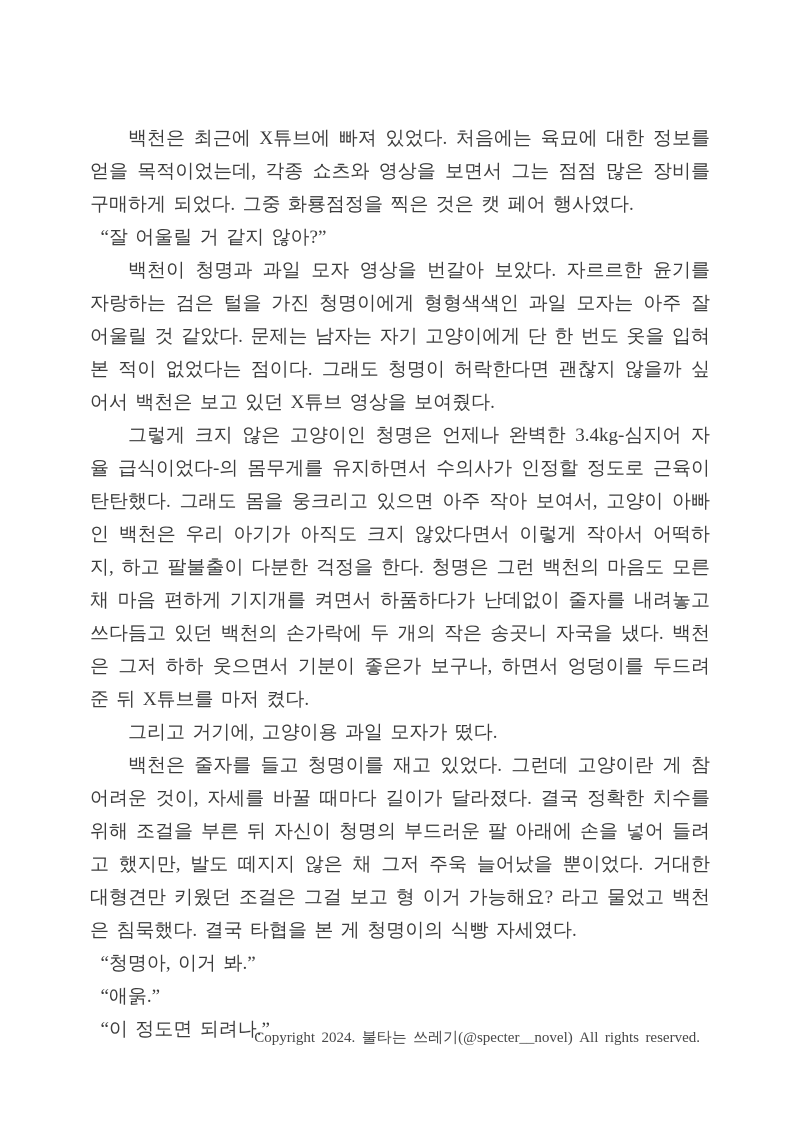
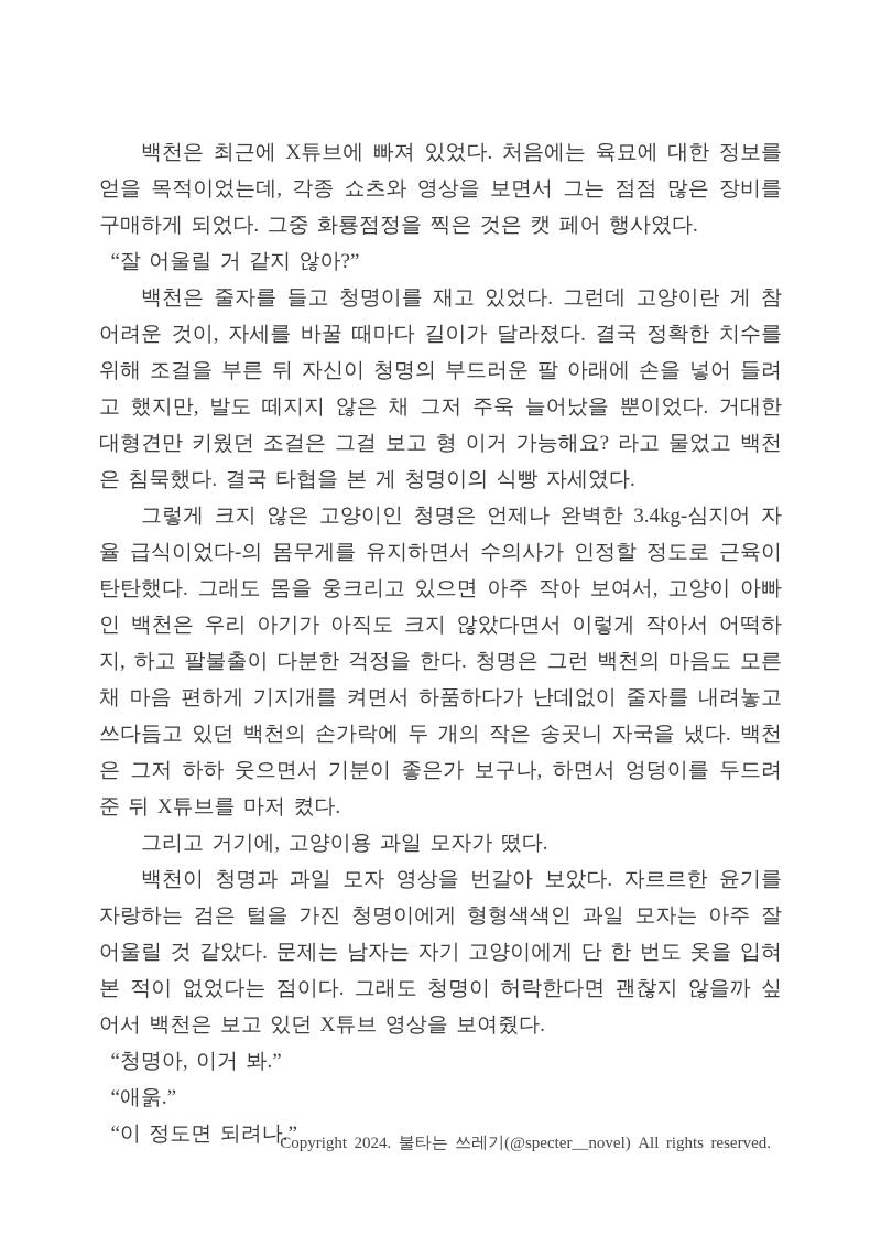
  백천은 최근에 X튜브에 빠져 있었다. 처음에는 육묘에 대한 정보를 얻을 목적이었는데, 각종 쇼츠와 영상을 보면서 그는 점점 많은 장비를 구매하게 되었다. 그중 화룡점정을 찍은 것은 캣 페어 행사였다.
  “잘 어울릴 거 같지 않아?”
- 백천이 청명과 과일 모자 영상을 번갈아 보았다. 자르르한 윤기를 자랑하는 검은 털을 가진 청명이에게 형형색색인 과일 모자는 아주 잘 어울릴 것 같았다. 문제는 남자는 자기 고양이에게 단 한 번도 옷을 입혀본 적이 없었다는 점이다. 그래도 청명이 허락한다면 괜찮지 않을까 싶어서 백천은 보고 있던 X튜브 영상을 보여줬다.
+ 백천은 줄자를 들고 청명이를 재고 있었다. 그런데 고양이란 게 참 어려운 것이, 자세를 바꿀 때마다 길이가 달라졌다. 결국 정확한 치수를 위해 조걸을 부른 뒤 자신이 청명의 부드러운 팔 아래에 손을 넣어 들려고 했지만, 발도 떼지지 않은 채 그저 주욱 늘어났을 뿐이었다. 거대한 대형견만 키웠던 조걸은 그걸 보고 형 이거 가능해요? 라고 물었고 백천은 침묵했다. 결국 타협을 본 게 청명이의 식빵 자세였다.
  그렇게 크지 않은 고양이인 청명은 언제나 완벽한 3.4kg-심지어 자율 급식이었다-의 몸무게를 유지하면서 수의사가 인정할 정도로 근육이 탄탄했다. 그래도 몸을 웅크리고 있으면 아주 작아 보여서, 고양이 아빠인 백천은 우리 아기가 아직도 크지 않았다면서 이렇게 작아서 어떡하지, 하고 팔불출이 다분한 걱정을 한다. 청명은 그런 백천의 마음도 모른 채 마음 편하게 기지개를 켜면서 하품하다가 난데없이 줄자를 내려놓고 쓰다듬고 있던 백천의 손가락에 두 개의 작은 송곳니 자국을 냈다. 백천은 그저 하하 웃으면서 기분이 좋은가 보구나, 하면서 엉덩이를 두드려 준 뒤 X튜브를 마저 켰다.
  그리고 거기에, 고양이용 과일 모자가 떴다.
- 백천은 줄자를 들고 청명이를 재고 있었다. 그런데 고양이란 게 참 어려운 것이, 자세를 바꿀 때마다 길이가 달라졌다. 결국 정확한 치수를 위해 조걸을 부른 뒤 자신이 청명의 부드러운 팔 아래에 손을 넣어 들려고 했지만, 발도 떼지지 않은 채 그저 주욱 늘어났을 뿐이었다. 거대한 대형견만 키웠던 조걸은 그걸 보고 형 이거 가능해요? 라고 물었고 백천은 침묵했다. 결국 타협을 본 게 청명이의 식빵 자세였다.
+ 백천이 청명과 과일 모자 영상을 번갈아 보았다. 자르르한 윤기를 자랑하는 검은 털을 가진 청명이에게 형형색색인 과일 모자는 아주 잘 어울릴 것 같았다. 문제는 남자는 자기 고양이에게 단 한 번도 옷을 입혀본 적이 없었다는 점이다. 그래도 청명이 허락한다면 괜찮지 않을까 싶어서 백천은 보고 있던 X튜브 영상을 보여줬다.
  “청명아, 이거 봐.”
  “애욹.”
  “이 정도면 되려나.”
  Copyright 2024. 불타는 쓰레기(@specter__novel) All rights reserved.
